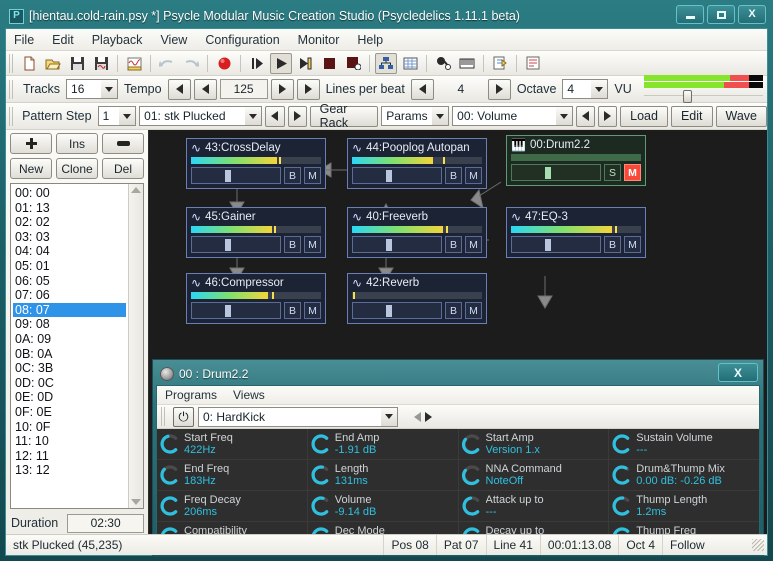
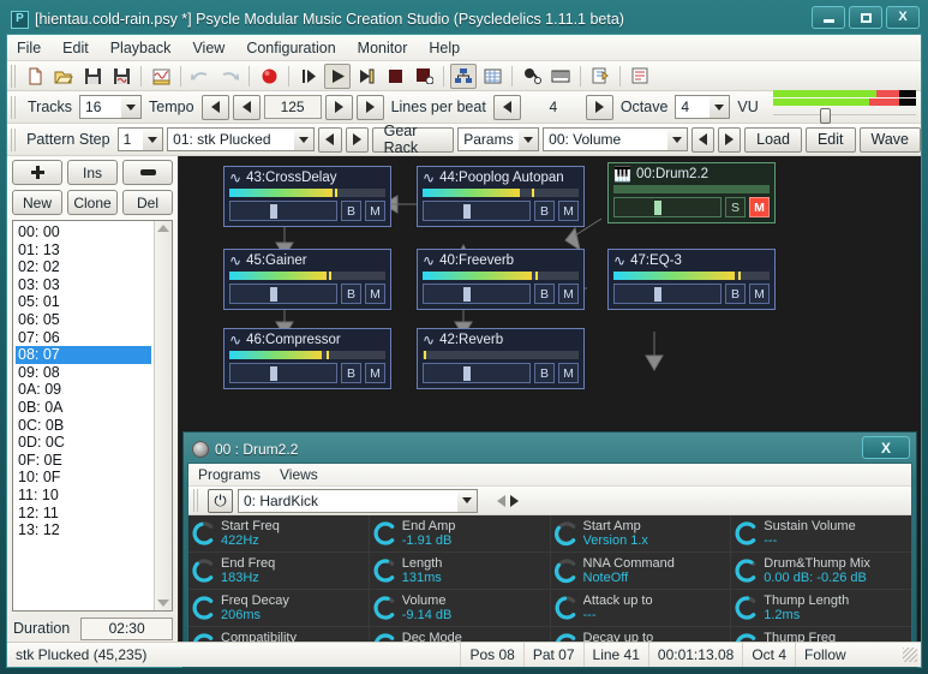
  P
  [hientau.cold-rain.psy *] Psycle Modular Music Creation Studio (Psycledelics 1.11.1 beta)
  X
  File
  Edit
  Playback
  View
  Configuration
  Monitor
  Help
  Tracks
  16
  Tempo
  125
  Lines per beat
  4
  Octave
  4
  VU
  Pattern Step
  1
  01: stk Plucked
  Gear Rack
  Params
  00: Volume
  Load
  Edit
  Wave
  Ins
  New
  Clone
  Del
  00: 00
  01: 13
  02: 02
  03: 03
- 04: 04
  05: 01
  06: 05
  07: 06
  08: 07
  09: 08
  0A: 09
  0B: 0A
- 0C: 3B
+ 0C: 0B
  0D: 0C
- 0E: 0D
  0F: 0E
  10: 0F
  11: 10
  12: 11
  13: 12
  Duration
  02:30
  ∿
  43:CrossDelay
  B
  M
  ∿
  44:Pooplog Autopan
  B
  M
  🎹
  00:Drum2.2
  S
  M
  ∿
  45:Gainer
  B
  M
  ∿
  40:Freeverb
  B
  M
  ∿
  47:EQ-3
  B
  M
  ∿
  46:Compressor
  B
  M
  ∿
  42:Reverb
  B
  M
  00 : Drum2.2
  X
  Programs
  Views
  ⏻
  0: HardKick
  Start Freq
  422Hz
  End Amp
  -1.91 dB
  Start Amp
  Version 1.x
  Sustain Volume
  ---
  End Freq
  183Hz
  Length
  131ms
  NNA Command
  NoteOff
  Drum&Thump Mix
  0.00 dB: -0.26 dB
  Freq Decay
  206ms
  Volume
  -9.14 dB
  Attack up to
  ---
  Thump Length
  1.2ms
  Compatibility
  Dec Mode
  Decay up to
  Thump Freq
  stk Plucked (45,235)
  Pos 08
  Pat 07
  Line 41
  00:01:13.08
  Oct 4
  Follow
